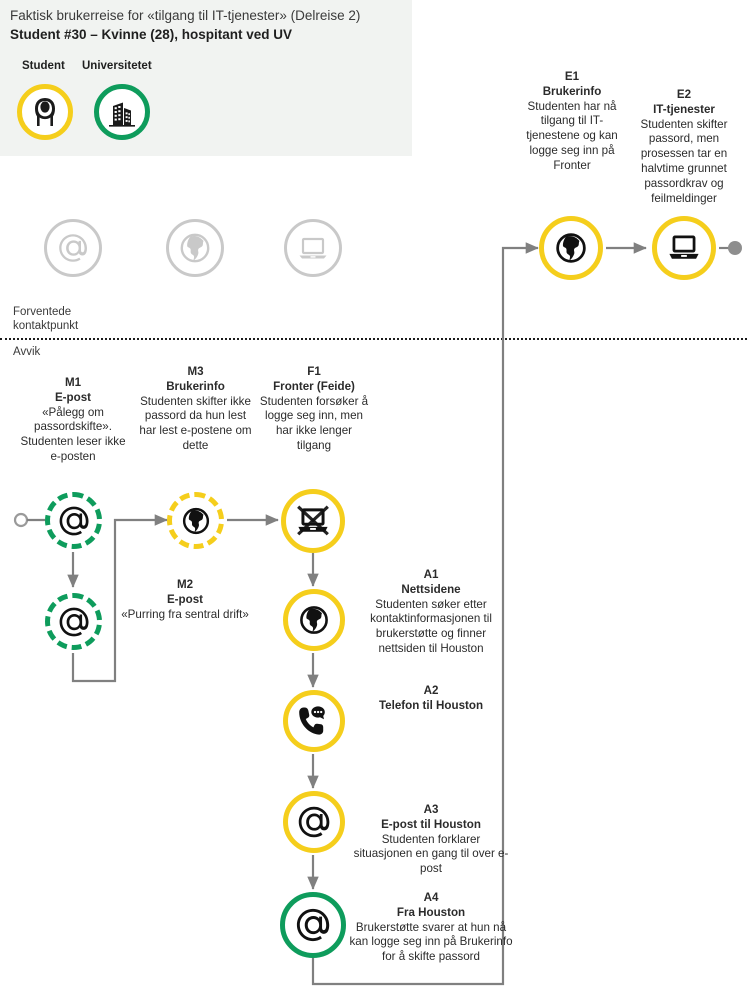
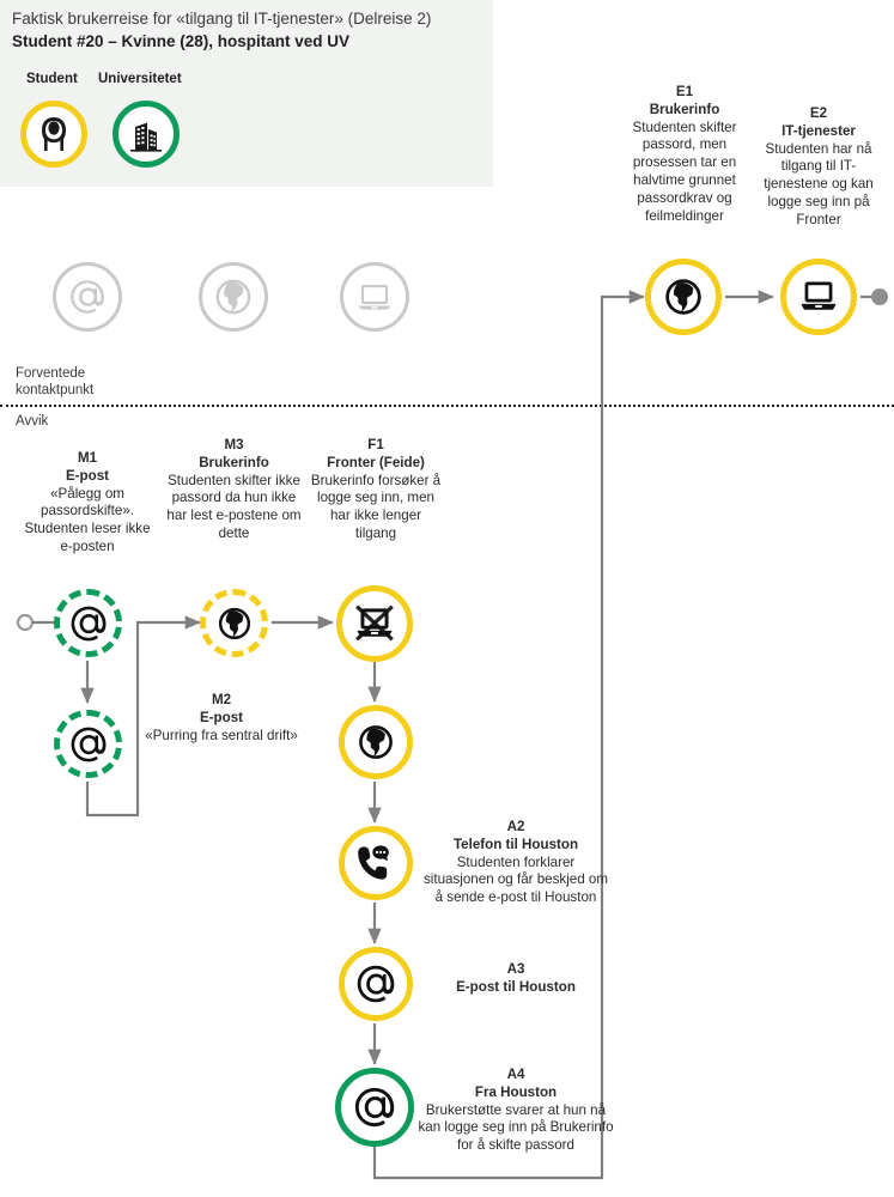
  Faktisk brukerreise for «tilgang til IT-tjenester» (Delreise 2)
- Student #30 – Kvinne (28), hospitant ved UV
+ Student #20 – Kvinne (28), hospitant ved UV
  Student
  Universitetet
  Forventede
  kontaktpunkt
  Avvik
  E1
  Brukerinfo
- Studenten har nå tilgang til IT-tjenestene og kan logge seg inn på Fronter
+ Studenten skifter passord, men prosessen tar en halvtime grunnet passordkrav og feilmeldinger
  E2
  IT-tjenester
- Studenten skifter passord, men prosessen tar en halvtime grunnet passordkrav og feilmeldinger
+ Studenten har nå tilgang til IT-tjenestene og kan logge seg inn på Fronter
  M1
  E-post
  «Pålegg om passordskifte». Studenten leser ikke e-posten
  M2
  E-post
  «Purring fra sentral drift»
  M3
  Brukerinfo
- Studenten skifter ikke passord da hun lest har lest e-postene om dette
+ Studenten skifter ikke passord da hun ikke har lest e-postene om dette
  F1
  Fronter (Feide)
- Studenten forsøker å logge seg inn, men har ikke lenger tilgang
+ Brukerinfo forsøker å logge seg inn, men har ikke lenger tilgang
- A1
- Nettsidene
- Studenten søker etter kontaktinformasjonen til brukerstøtte og finner nettsiden til Houston
  A2
  Telefon til Houston
+ Studenten forklarer situasjonen og får beskjed om å sende e-post til Houston
  A3
  E-post til Houston
- Studenten forklarer situasjonen en gang til over e-post
  A4
  Fra Houston
  Brukerstøtte svarer at hun nå kan logge seg inn på Brukerinfo for å skifte passord
